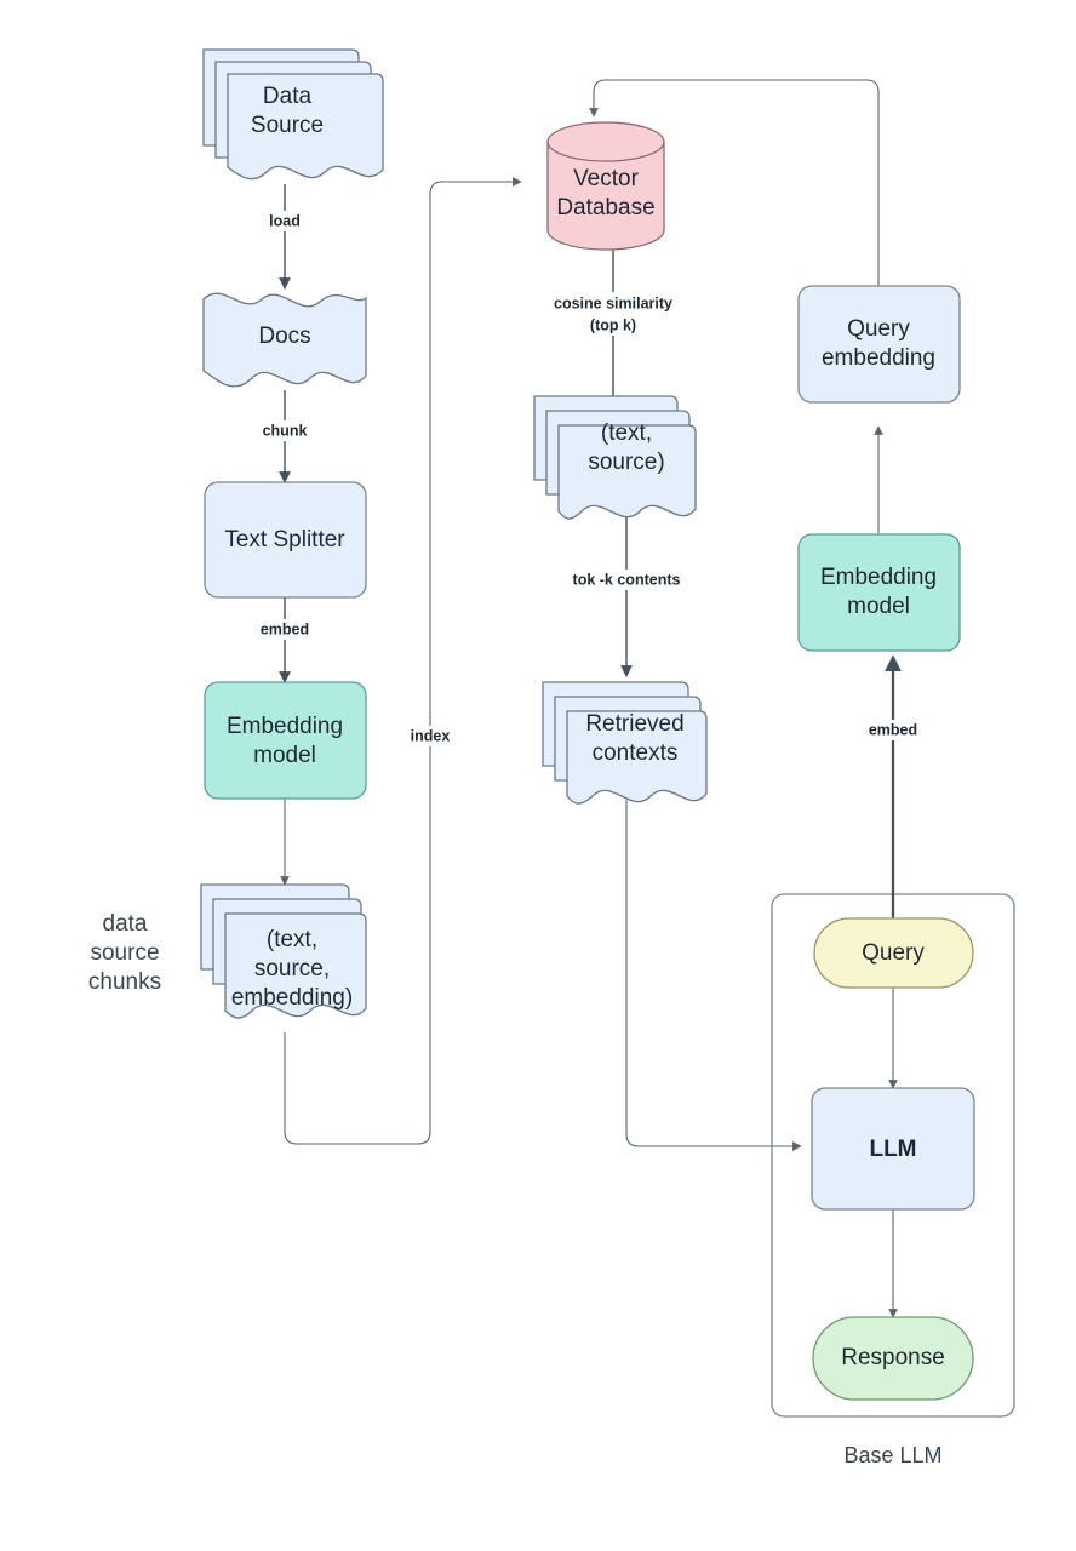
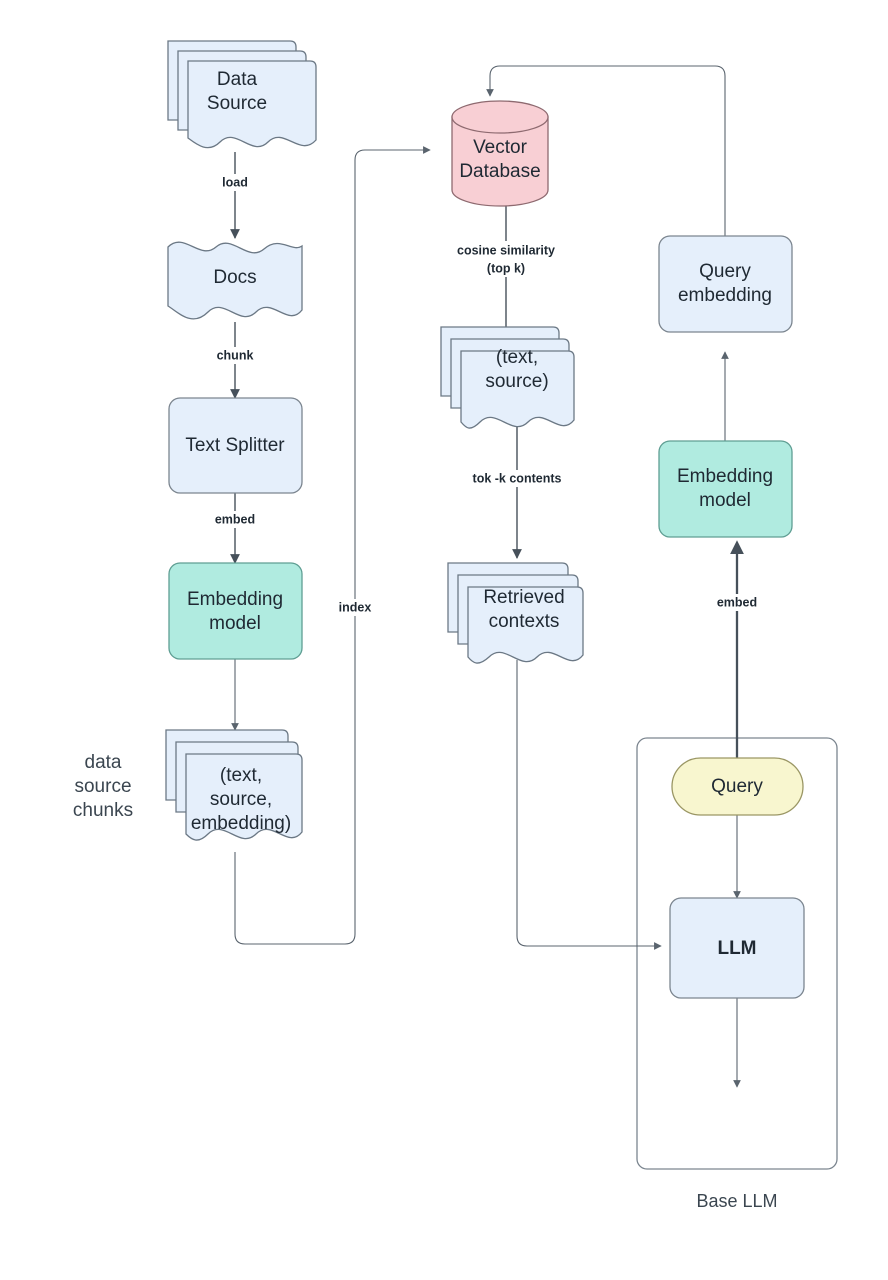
  Base LLM
  load
  chunk
  embed
  index
  cosine similarity
  (top k)
  tok -k contents
  embed
  Data
  Source
  Docs
  Text Splitter
  Embedding
  model
  (text,
  source,
  embedding)
  data
  source
  chunks
  Vector
  Database
  (text,
  source)
  Retrieved
  contexts
  Query
  embedding
  Embedding
  model
  Query
  LLM
- Response
